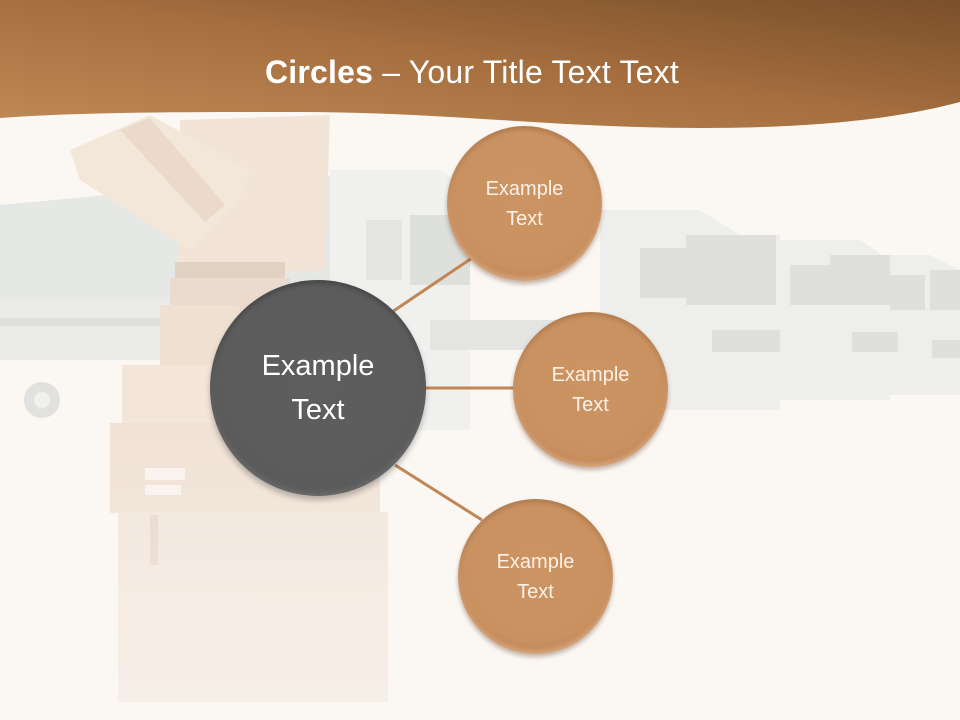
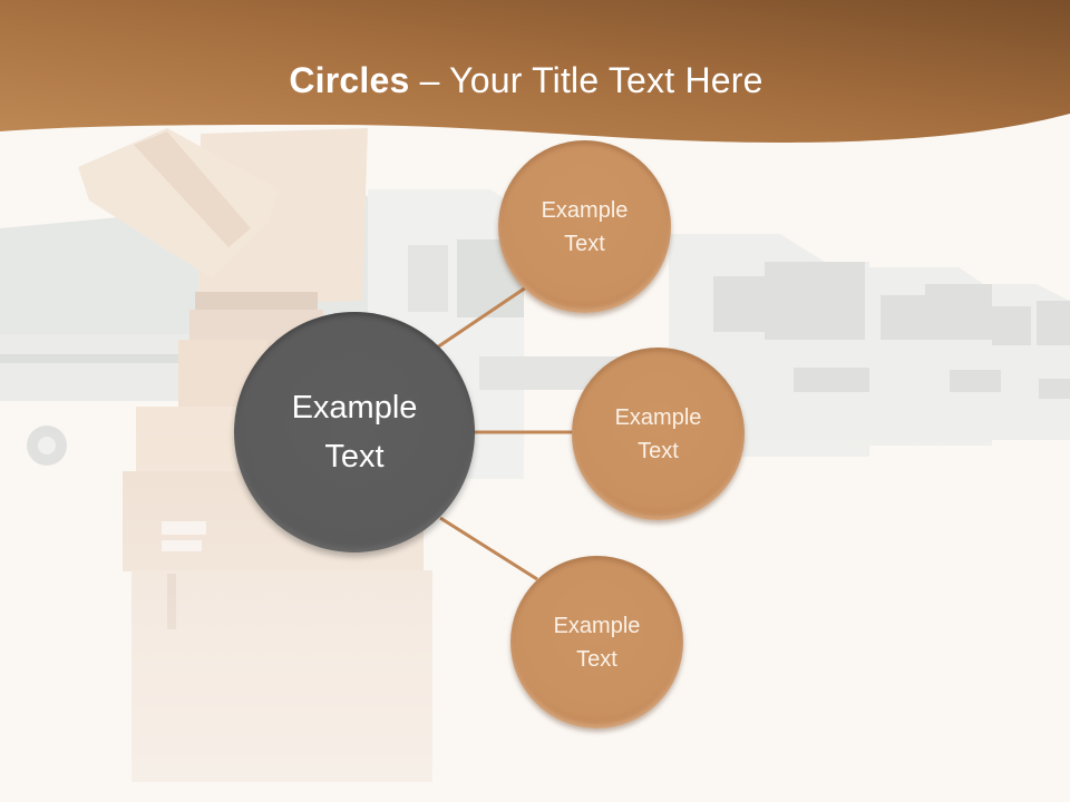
- Circles – Your Title Text Text
+ Circles – Your Title Text Here
  Example
  Text
  Example
  Text
  Example
  Text
  Example
  Text
